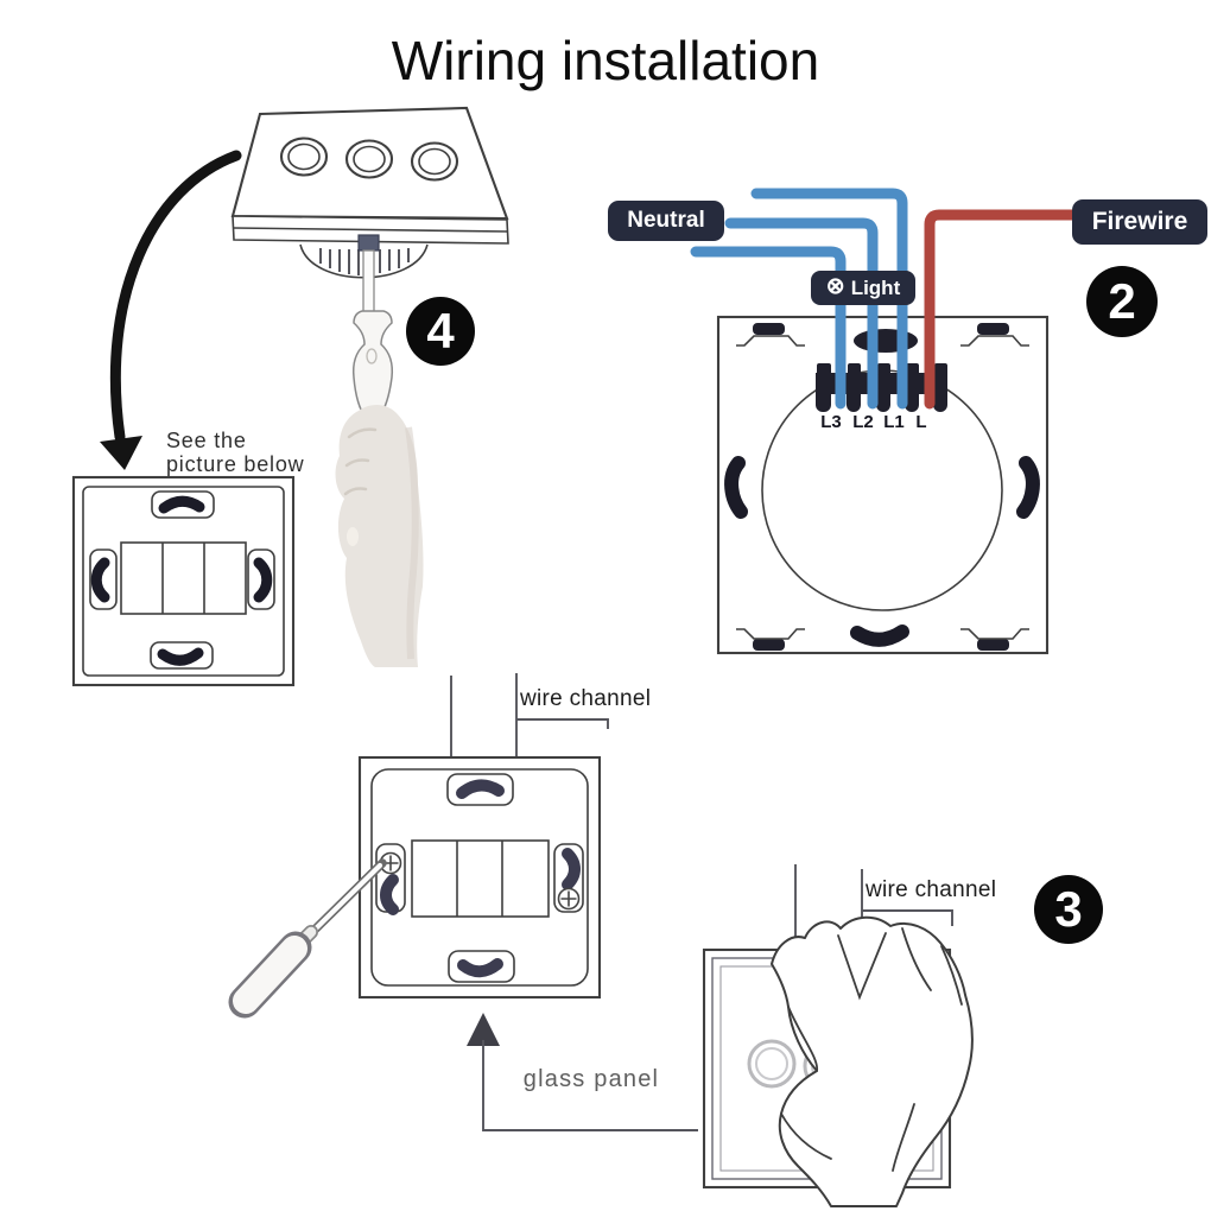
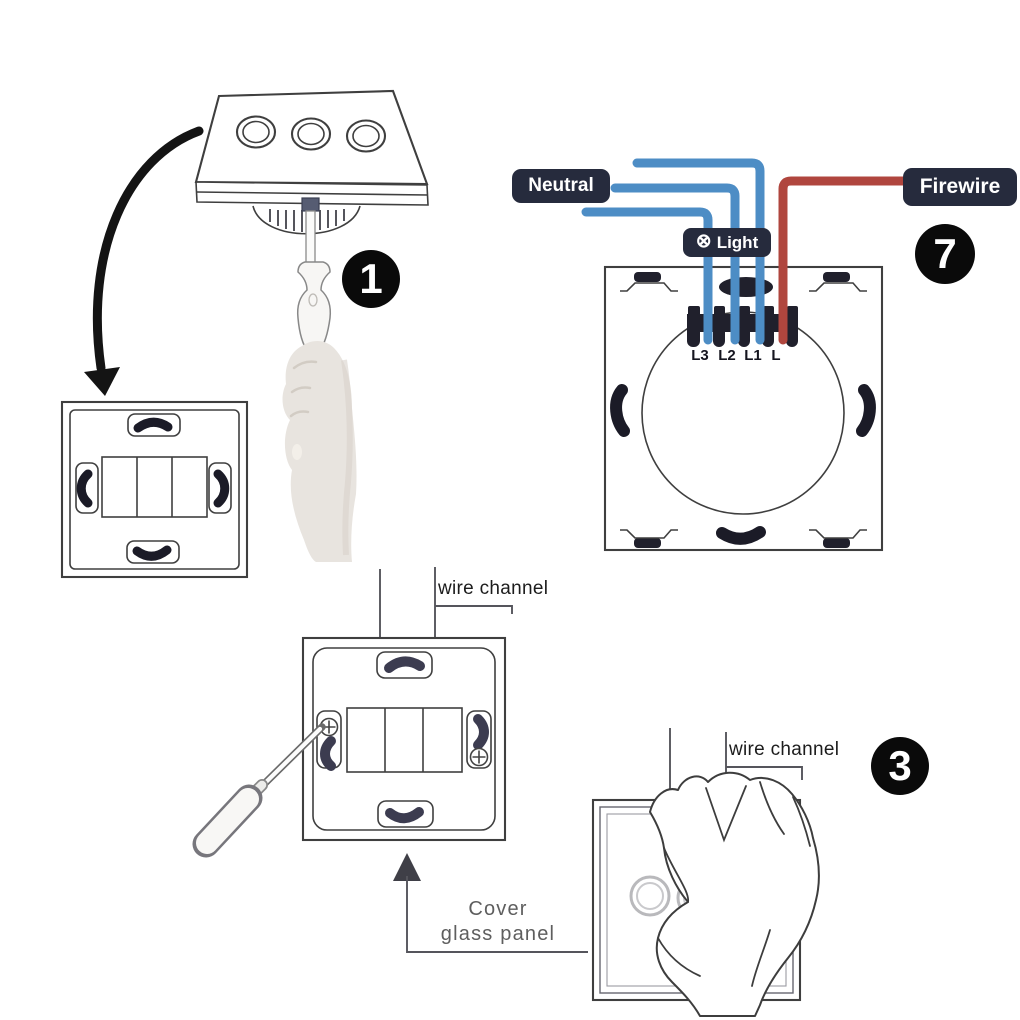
- Wiring installation
- See the
- picture below
- 4
+ 1
- 2
+ 7
  3
  Neutral
  Firewire
  ⊗
  Light
  L3
  L2
  L1
  L
  wire channel
  wire channel
+ Cover
  glass panel
